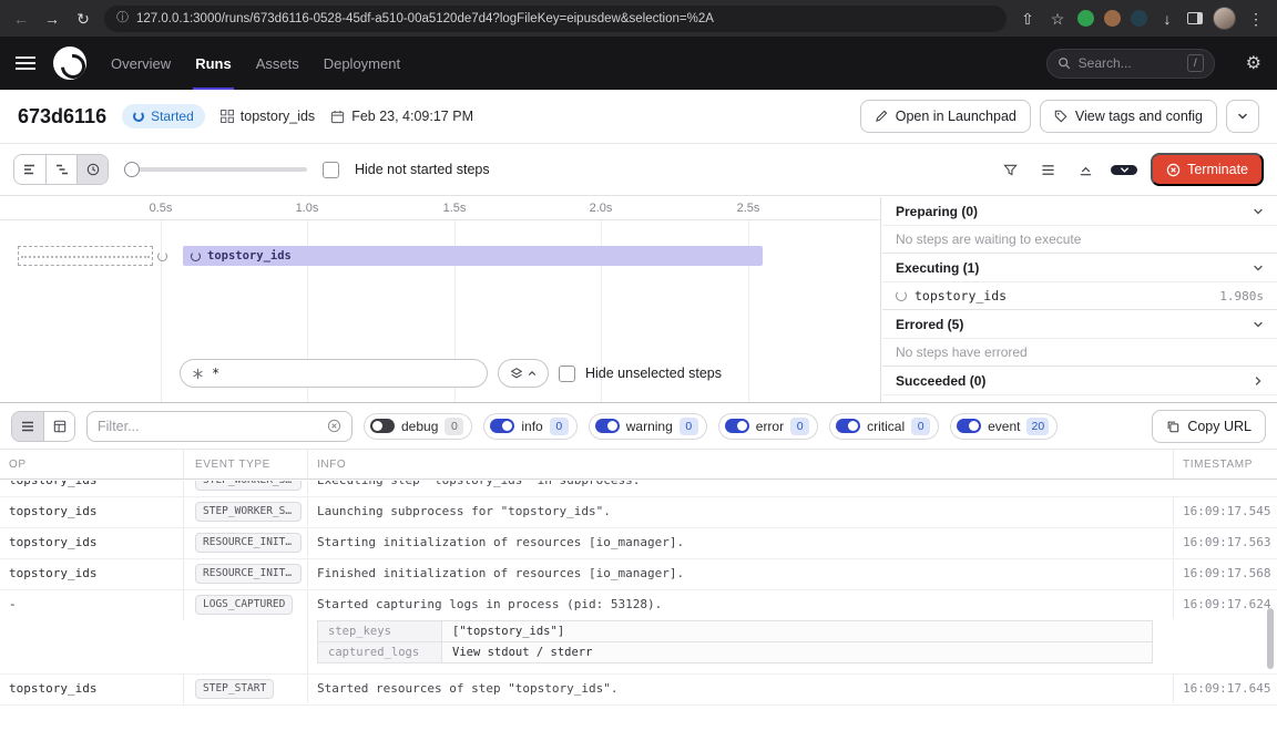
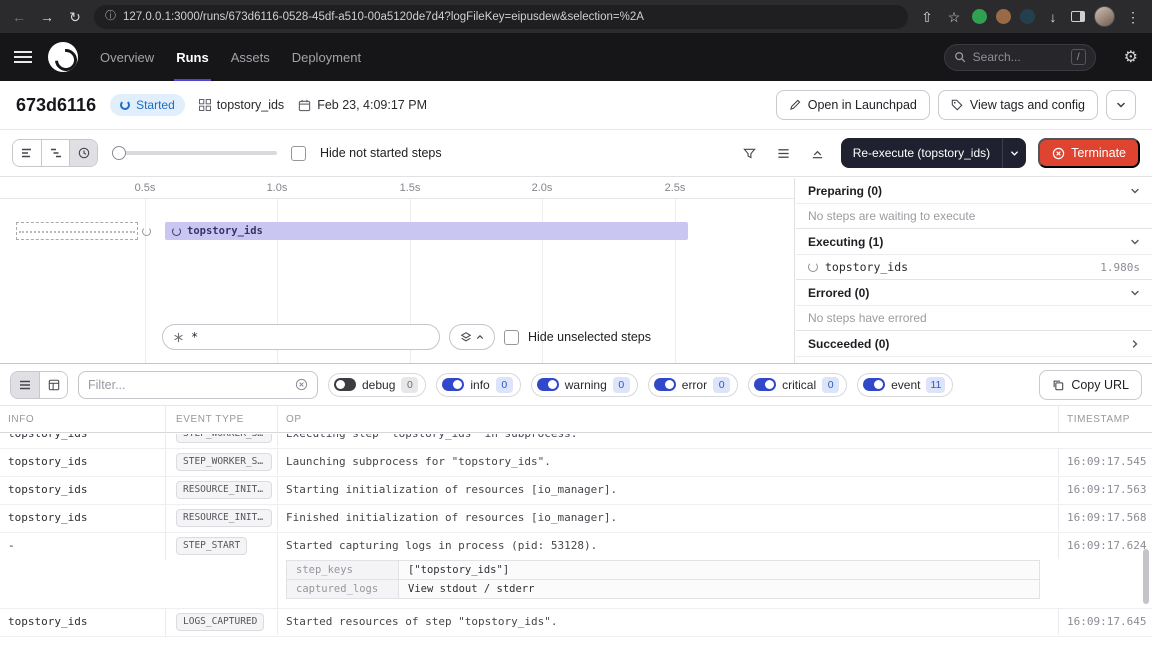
  ←
  →
  ↻
  ⓘ
  127.0.0.1:3000/runs/673d6116-0528-45df-a510-00a5120de7d4?logFileKey=eipusdew&selection=%2A
  ⇧
  ☆
  ↓
  ⋮
  Overview
  Runs
  Assets
  Deployment
  Search...
  /
  ⚙
  673d6116
  Started
  topstory_ids
  Feb 23, 4:09:17 PM
  Open in Launchpad
  View tags and config
  Hide not started steps
+ Re-execute (topstory_ids)
  Terminate
  0.5s
  1.0s
  1.5s
  2.0s
  2.5s
  topstory_ids
  *
  Hide unselected steps
  Preparing (0)
  No steps are waiting to execute
  Executing (1)
  topstory_ids
  1.980s
- Errored (5)
+ Errored (0)
  No steps have errored
  Succeeded (0)
  Filter...
  debug
  0
  info
  0
  warning
  0
  error
  0
  critical
  0
  event
- 20
+ 11
  Copy URL
- OP
+ INFO
  EVENT TYPE
- INFO
+ OP
  TIMESTAMP
  topstory_ids
  STEP_WORKER_STAR
  Executing step "topstory_ids" in subprocess.
  topstory_ids
  STEP_WORKER_STAR
  Launching subprocess for "topstory_ids".
  16:09:17.545
  topstory_ids
  RESOURCE_INIT_ST
  Starting initialization of resources [io_manager].
  16:09:17.563
  topstory_ids
  RESOURCE_INIT_SU
  Finished initialization of resources [io_manager].
  16:09:17.568
  -
- LOGS_CAPTURED
+ STEP_START
  Started capturing logs in process (pid: 53128).
  step_keys	["topstory_ids"]
  captured_logs	View stdout / stderr
  16:09:17.624
  topstory_ids
- STEP_START
+ LOGS_CAPTURED
  Started resources of step "topstory_ids".
  16:09:17.645
